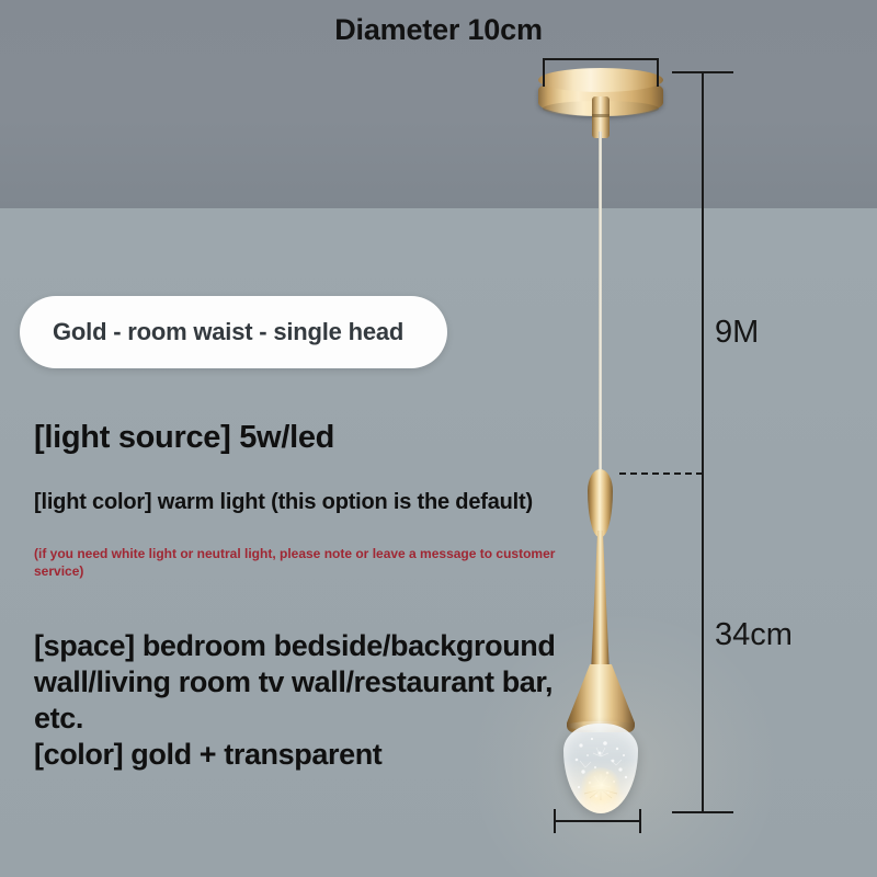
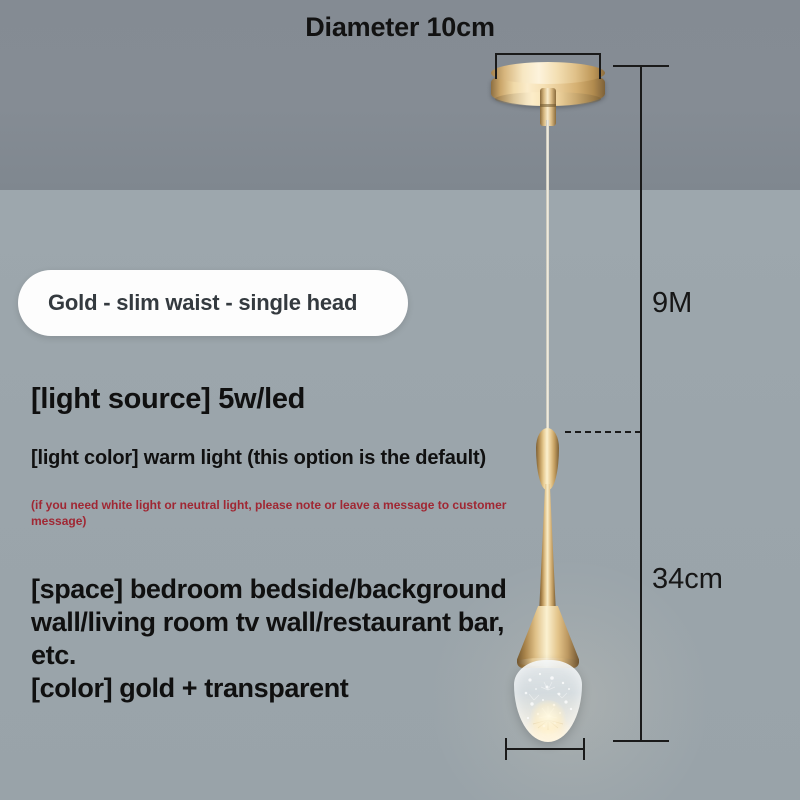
  Diameter 10cm
  9M
  34cm
- Gold - room waist - single head
+ Gold - slim waist - single head
  [light source] 5w/led
  [light color] warm light (this option is the default)
- (if you need white light or neutral light, please note or leave a message to customer service)
+ (if you need white light or neutral light, please note or leave a message to customer message)
  [space] bedroom bedside/background wall/living room tv wall/restaurant bar, etc.
  [color] gold + transparent
